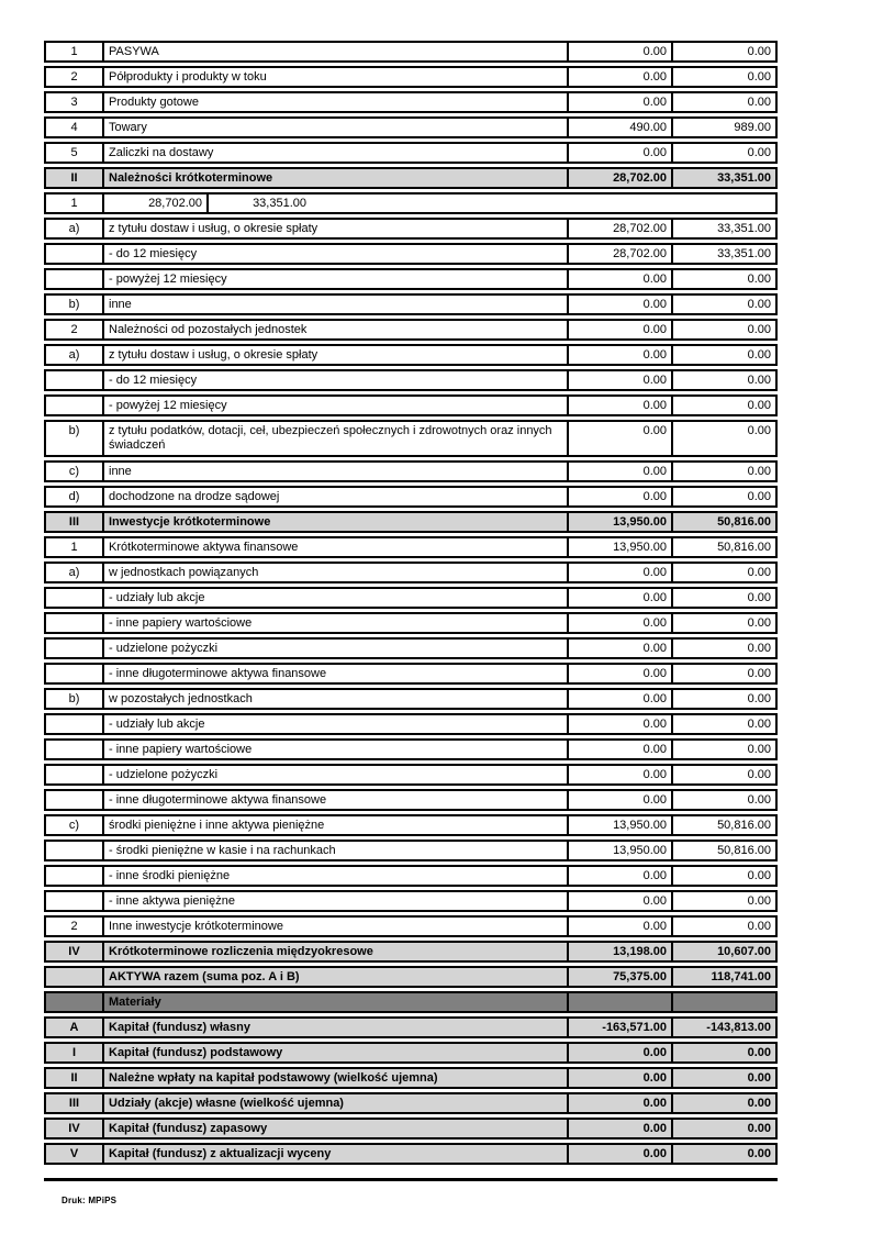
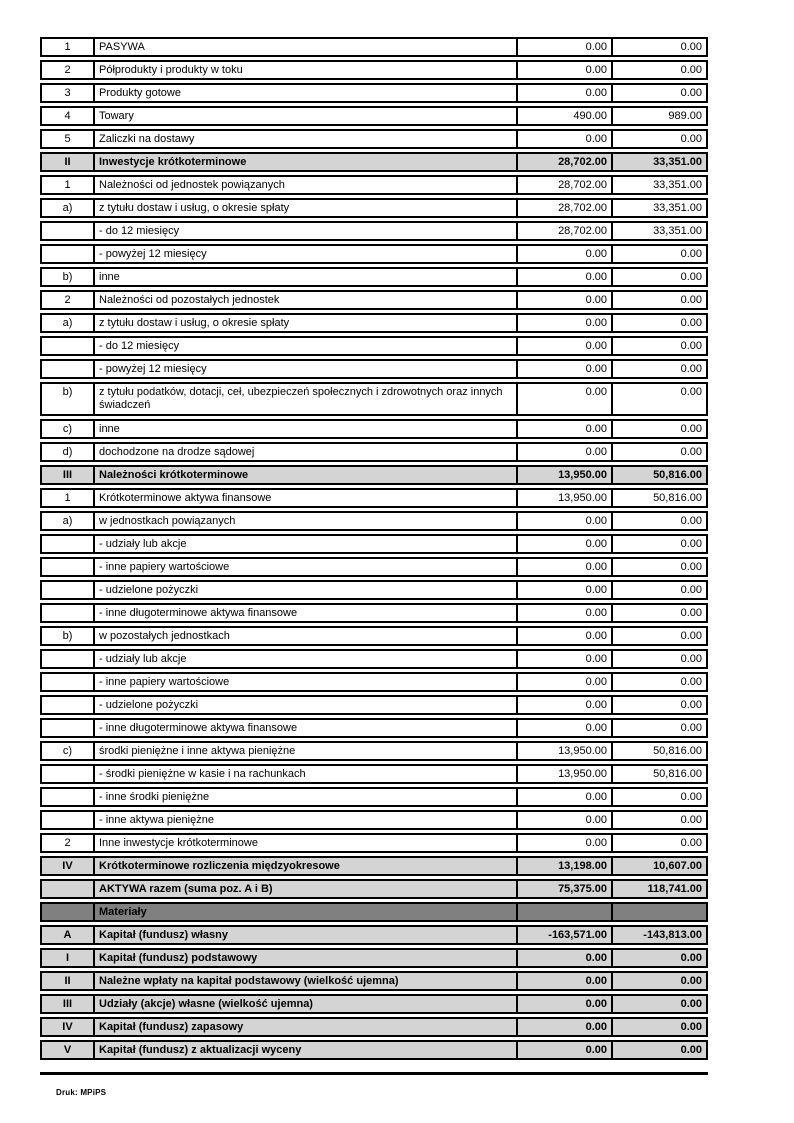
  1
  PASYWA
  0.00
  0.00
  2
  Półprodukty i produkty w toku
  0.00
  0.00
  3
  Produkty gotowe
  0.00
  0.00
  4
  Towary
  490.00
  989.00
  5
  Zaliczki na dostawy
  0.00
  0.00
  II
- Należności krótkoterminowe
+ Inwestycje krótkoterminowe
  28,702.00
  33,351.00
  1
+ Należności od jednostek powiązanych
  28,702.00
  33,351.00
  a)
  z tytułu dostaw i usług, o okresie spłaty
  28,702.00
  33,351.00
  - do 12 miesięcy
  28,702.00
  33,351.00
  - powyżej 12 miesięcy
  0.00
  0.00
  b)
  inne
  0.00
  0.00
  2
  Należności od pozostałych jednostek
  0.00
  0.00
  a)
  z tytułu dostaw i usług, o okresie spłaty
  0.00
  0.00
  - do 12 miesięcy
  0.00
  0.00
  - powyżej 12 miesięcy
  0.00
  0.00
  b)
  z tytułu podatków, dotacji, ceł, ubezpieczeń społecznych i zdrowotnych oraz innych świadczeń
  0.00
  0.00
  c)
  inne
  0.00
  0.00
  d)
  dochodzone na drodze sądowej
  0.00
  0.00
  III
- Inwestycje krótkoterminowe
+ Należności krótkoterminowe
  13,950.00
  50,816.00
  1
  Krótkoterminowe aktywa finansowe
  13,950.00
  50,816.00
  a)
  w jednostkach powiązanych
  0.00
  0.00
  - udziały lub akcje
  0.00
  0.00
  - inne papiery wartościowe
  0.00
  0.00
  - udzielone pożyczki
  0.00
  0.00
  - inne długoterminowe aktywa finansowe
  0.00
  0.00
  b)
  w pozostałych jednostkach
  0.00
  0.00
  - udziały lub akcje
  0.00
  0.00
  - inne papiery wartościowe
  0.00
  0.00
  - udzielone pożyczki
  0.00
  0.00
  - inne długoterminowe aktywa finansowe
  0.00
  0.00
  c)
  środki pieniężne i inne aktywa pieniężne
  13,950.00
  50,816.00
  - środki pieniężne w kasie i na rachunkach
  13,950.00
  50,816.00
  - inne środki pieniężne
  0.00
  0.00
  - inne aktywa pieniężne
  0.00
  0.00
  2
  Inne inwestycje krótkoterminowe
  0.00
  0.00
  IV
  Krótkoterminowe rozliczenia międzyokresowe
  13,198.00
  10,607.00
  AKTYWA razem (suma poz. A i B)
  75,375.00
  118,741.00
  Materiały
  A
  Kapitał (fundusz) własny
  -163,571.00
  -143,813.00
  I
  Kapitał (fundusz) podstawowy
  0.00
  0.00
  II
  Należne wpłaty na kapitał podstawowy (wielkość ujemna)
  0.00
  0.00
  III
  Udziały (akcje) własne (wielkość ujemna)
  0.00
  0.00
  IV
  Kapitał (fundusz) zapasowy
  0.00
  0.00
  V
  Kapitał (fundusz) z aktualizacji wyceny
  0.00
  0.00
  Druk: MPiPS
